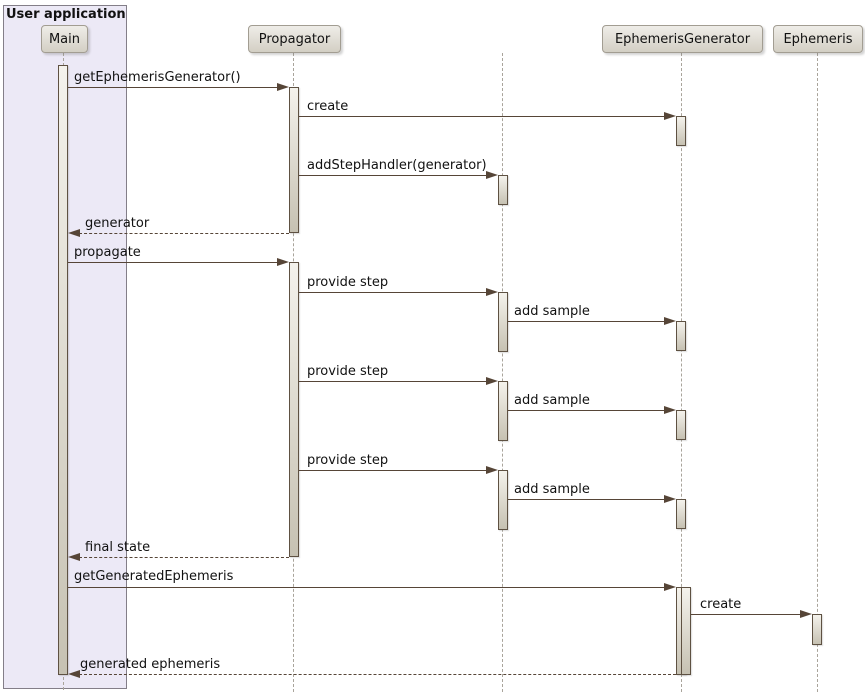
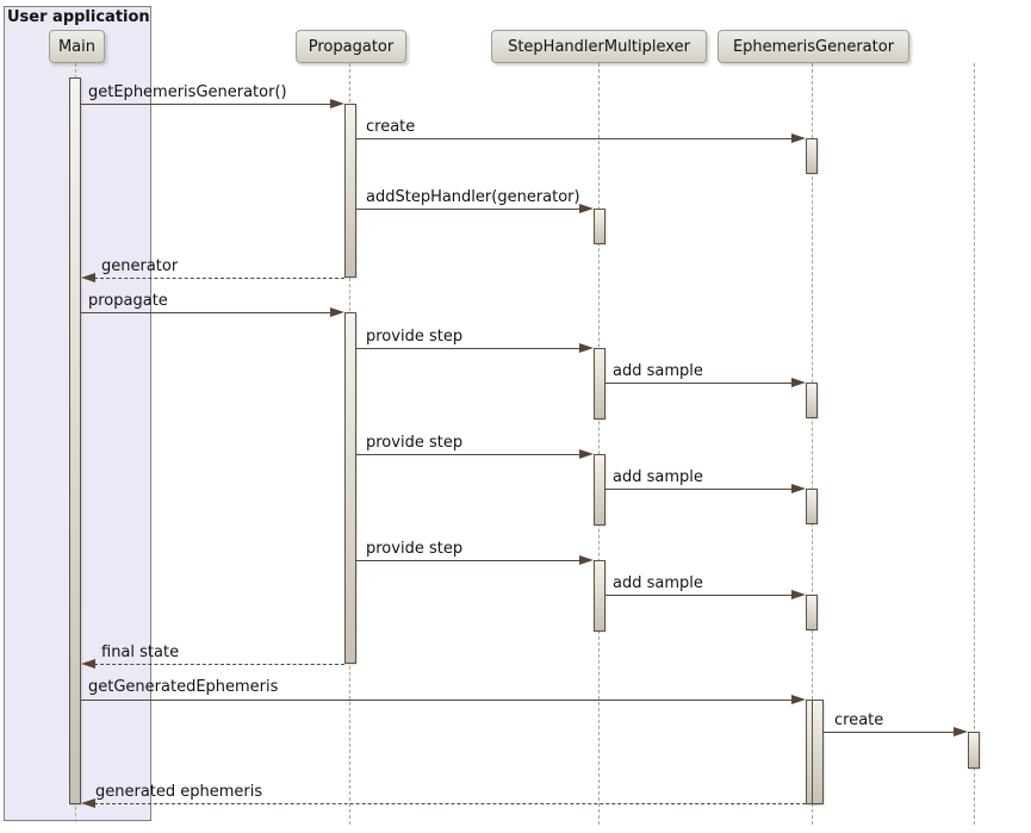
  User application
  Main
  Propagator
+ StepHandlerMultiplexer
  EphemerisGenerator
- Ephemeris
  getEphemerisGenerator()
  create
  addStepHandler(generator)
  generator
  propagate
  provide step
  add sample
  provide step
  add sample
  provide step
  add sample
  final state
  getGeneratedEphemeris
  create
  generated ephemeris
